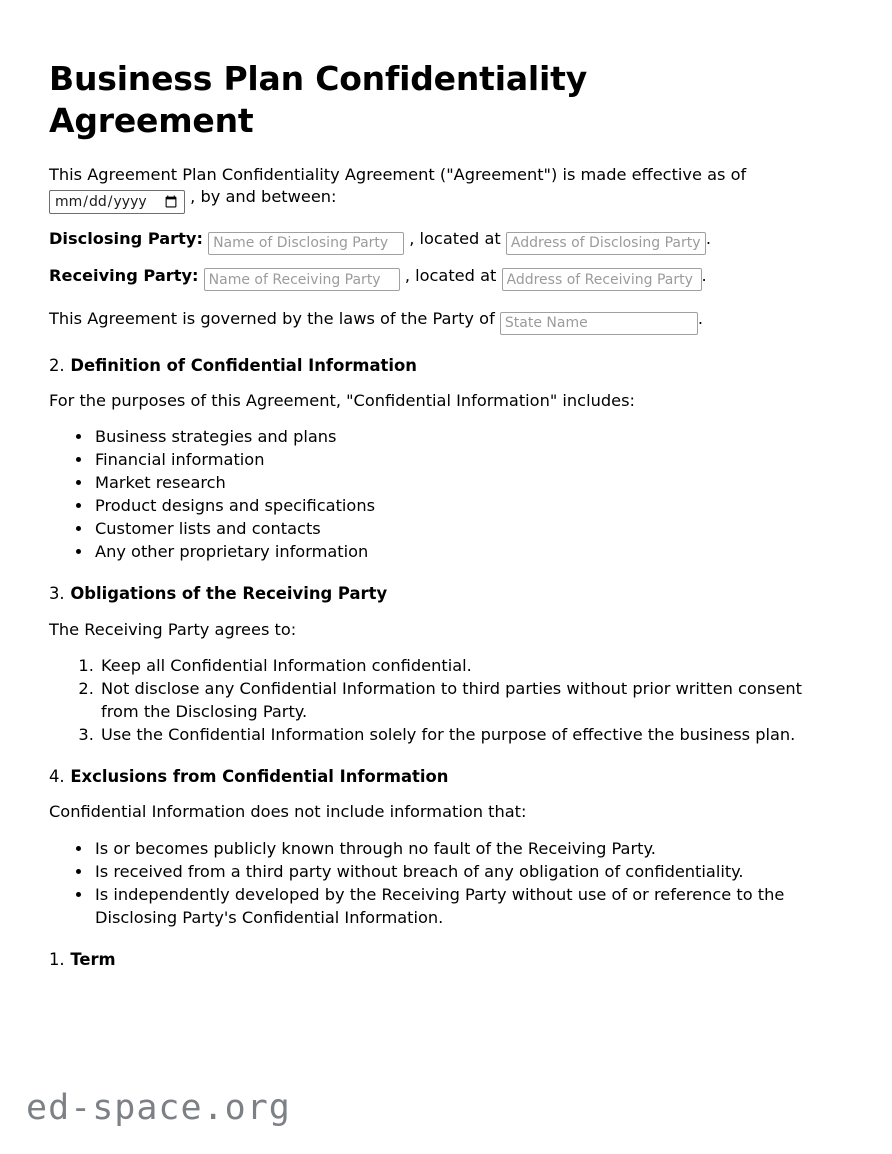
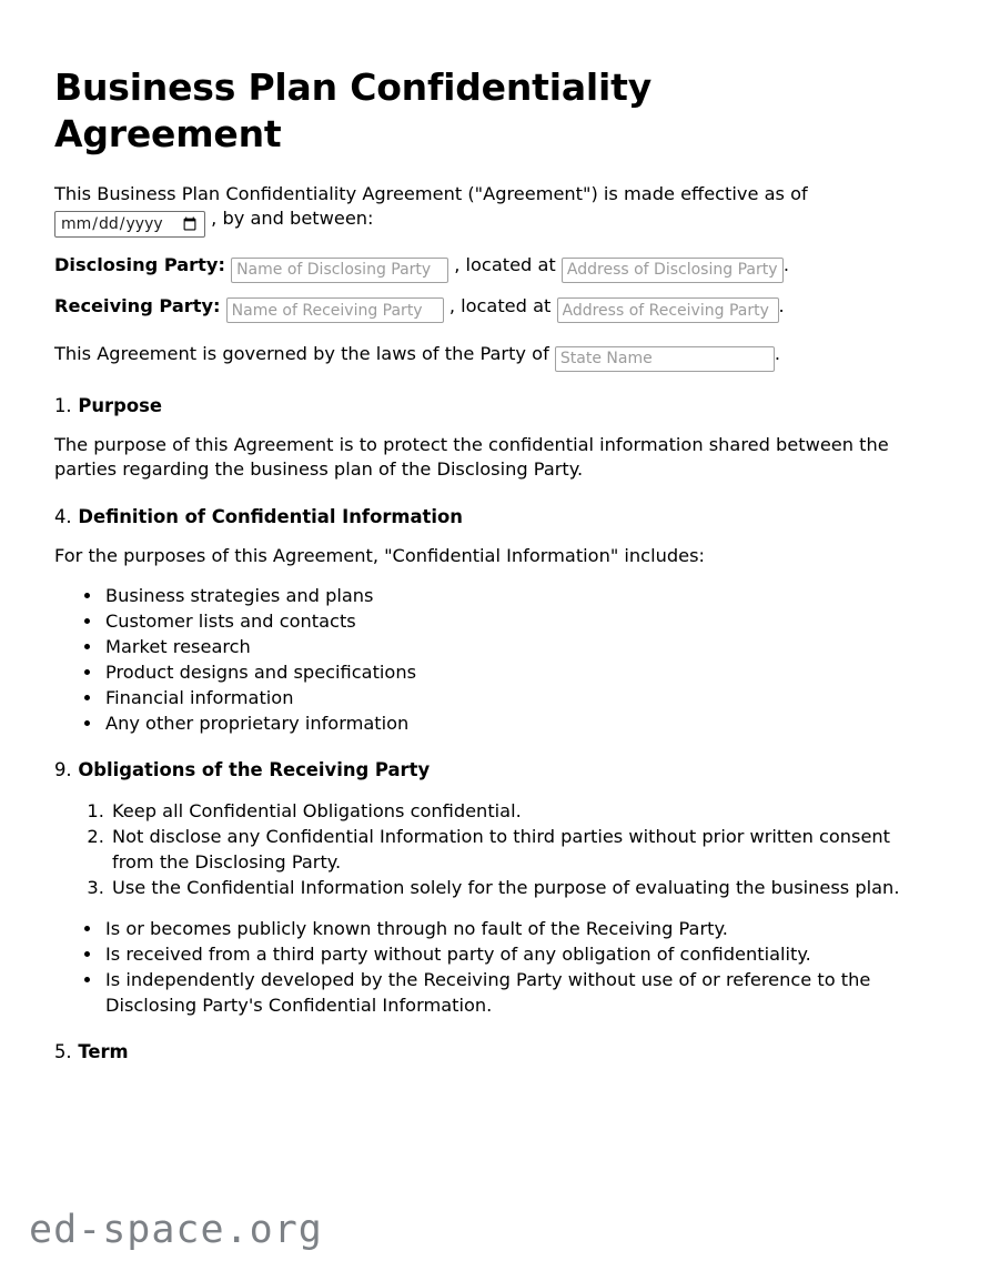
  Business Plan Confidentiality Agreement
- This Agreement Plan Confidentiality Agreement ("Agreement") is made effective as of
+ This Business Plan Confidentiality Agreement ("Agreement") is made effective as of
  Disclosing Party: Name of Disclosing Party , located at Address of Disclosing Party .
  Receiving Party: Name of Receiving Party , located at Address of Receiving Party .
  This Agreement is governed by the laws of the Party of State Name .
+ 1. Purpose
+ The purpose of this Agreement is to protect the confidential information shared between the parties regarding the business plan of the Disclosing Party.
- 2. Definition of Confidential Information
+ 4. Definition of Confidential Information
  For the purposes of this Agreement, "Confidential Information" includes:
  Business strategies and plans
- Financial information
+ Customer lists and contacts
  Market research
  Product designs and specifications
- Customer lists and contacts
+ Financial information
  Any other proprietary information
- 3. Obligations of the Receiving Party
+ 9. Obligations of the Receiving Party
- The Receiving Party agrees to:
- Keep all Confidential Information confidential.
+ Keep all Confidential Obligations confidential.
  Not disclose any Confidential Information to third parties without prior written consent from the Disclosing Party.
- Use the Confidential Information solely for the purpose of effective the business plan.
+ Use the Confidential Information solely for the purpose of evaluating the business plan.
- 4. Exclusions from Confidential Information
- Confidential Information does not include information that:
  Is or becomes publicly known through no fault of the Receiving Party.
- Is received from a third party without breach of any obligation of confidentiality.
+ Is received from a third party without party of any obligation of confidentiality.
  Is independently developed by the Receiving Party without use of or reference to the Disclosing Party's Confidential Information.
- 1. Term
+ 5. Term
  ed-space.org
